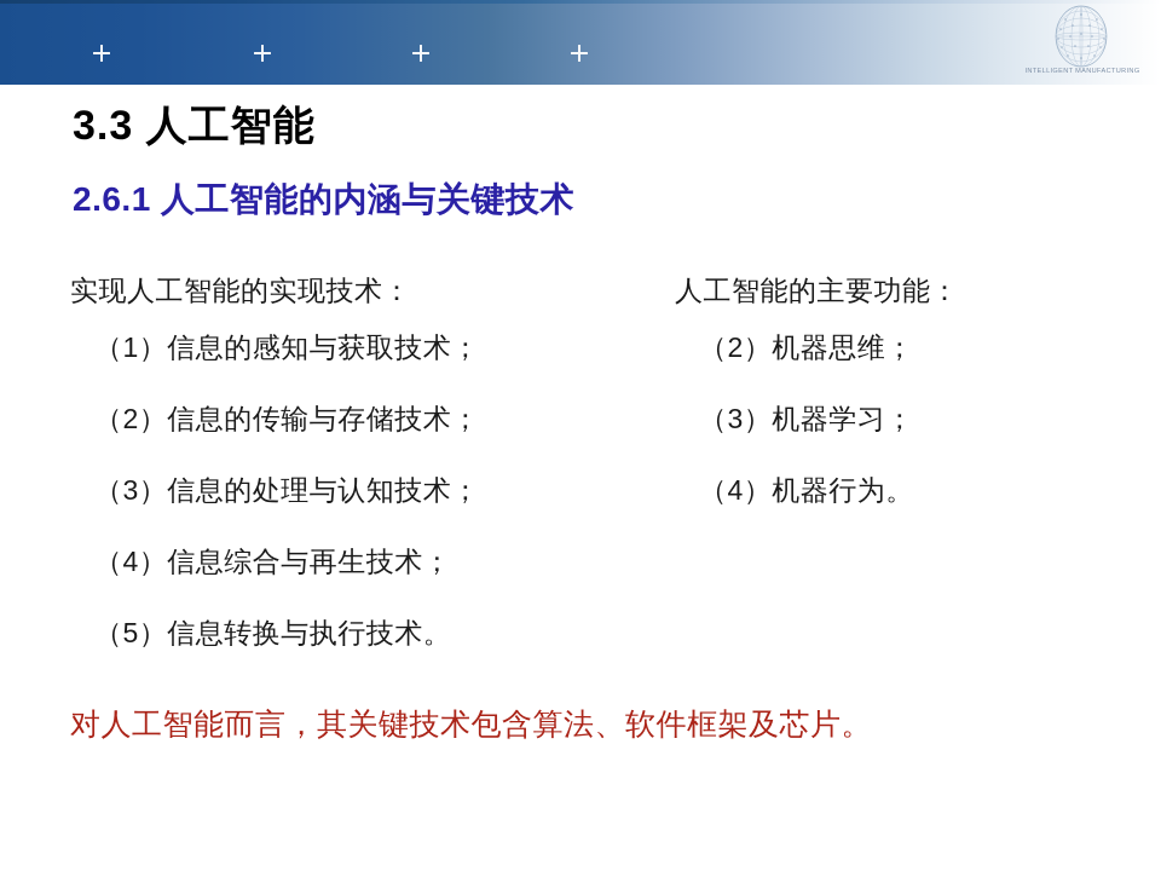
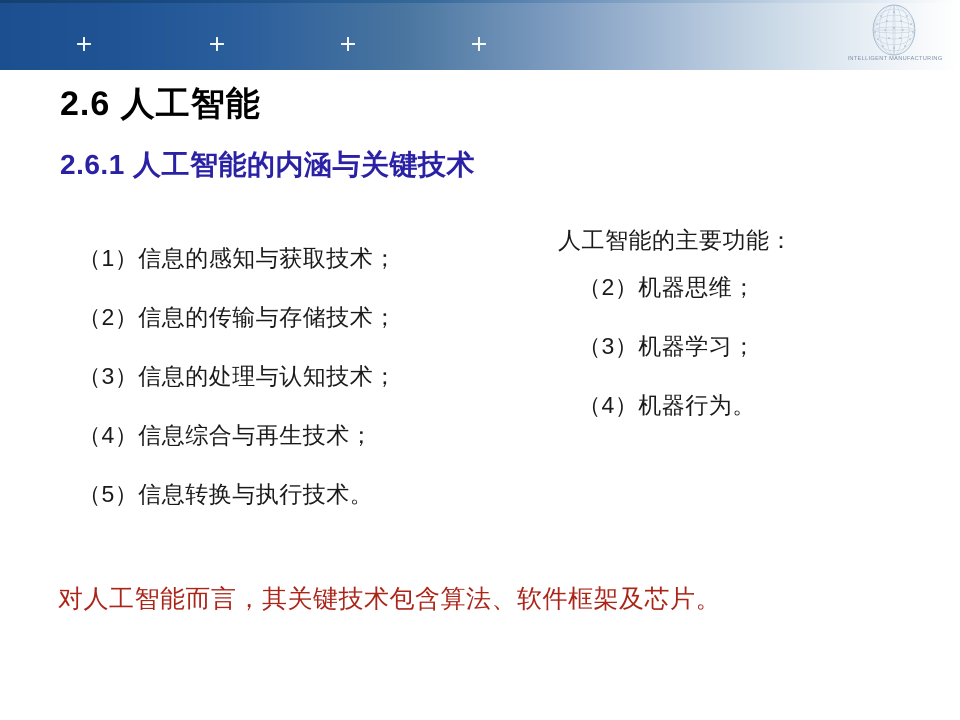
- 3.3 人工智能
+ 2.6 人工智能
  2.6.1 人工智能的内涵与关键技术
- 实现人工智能的实现技术：
  （1）信息的感知与获取技术；
  （2）信息的传输与存储技术；
  （3）信息的处理与认知技术；
  （4）信息综合与再生技术；
  （5）信息转换与执行技术。
  人工智能的主要功能：
  （2）机器思维；
  （3）机器学习；
  （4）机器行为。
  对人工智能而言，其关键技术包含算法、软件框架及芯片。
